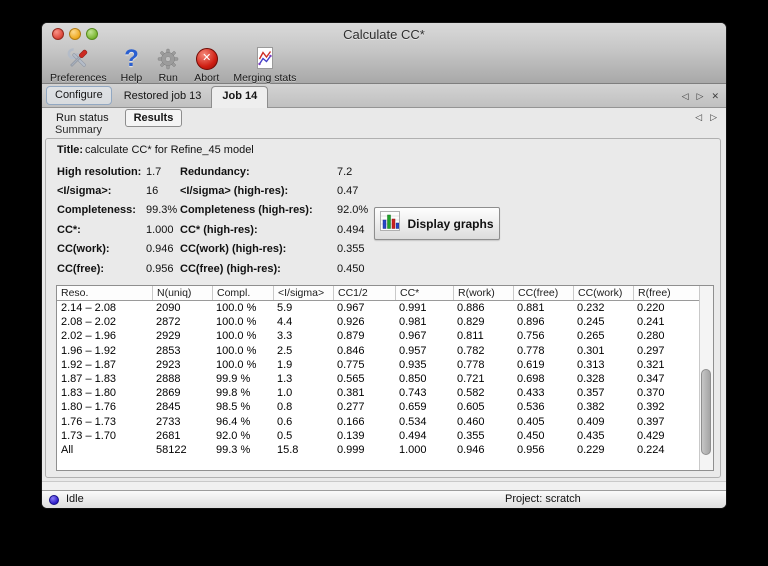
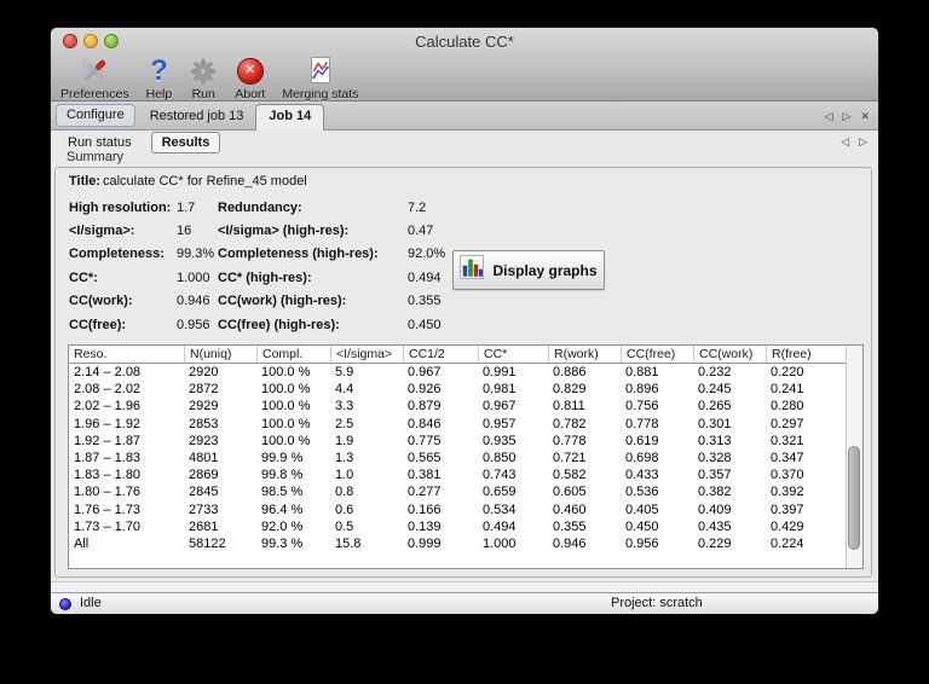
  Calculate CC*
  Preferences
  ?
  Help
  Run
  ✕
  Abort
  Merging stats
  Configure
  Restored job 13
  Job 14
  ◁
  ▷
  ✕
  Run status
  Results
  ◁
  ▷
  Summary
  Title: calculate CC* for Refine_45 model
  High resolution:
  1.7
  Redundancy:
  7.2
  <I/sigma>:
  16
  <I/sigma> (high-res):
  0.47
  Completeness:
  99.3%
  Completeness (high-res):
  92.0%
  CC*:
  1.000
  CC* (high-res):
  0.494
  CC(work):
  0.946
  CC(work) (high-res):
  0.355
  CC(free):
  0.956
  CC(free) (high-res):
  0.450
  Display graphs
  Reso.
  N(uniq)
  Compl.
  <I/sigma>
  CC1/2
  CC*
  R(work)
  CC(free)
  CC(work)
  R(free)
  2.14 – 2.08
- 2090
+ 2920
  100.0 %
  5.9
  0.967
  0.991
  0.886
  0.881
  0.232
  0.220
  2.08 – 2.02
  2872
  100.0 %
  4.4
  0.926
  0.981
  0.829
  0.896
  0.245
  0.241
  2.02 – 1.96
  2929
  100.0 %
  3.3
  0.879
  0.967
  0.811
  0.756
  0.265
  0.280
  1.96 – 1.92
  2853
  100.0 %
  2.5
  0.846
  0.957
  0.782
  0.778
  0.301
  0.297
  1.92 – 1.87
  2923
  100.0 %
  1.9
  0.775
  0.935
  0.778
  0.619
  0.313
  0.321
  1.87 – 1.83
- 2888
+ 4801
  99.9 %
  1.3
  0.565
  0.850
  0.721
  0.698
  0.328
  0.347
  1.83 – 1.80
  2869
  99.8 %
  1.0
  0.381
  0.743
  0.582
  0.433
  0.357
  0.370
  1.80 – 1.76
  2845
  98.5 %
  0.8
  0.277
  0.659
  0.605
  0.536
  0.382
  0.392
  1.76 – 1.73
  2733
  96.4 %
  0.6
  0.166
  0.534
  0.460
  0.405
  0.409
  0.397
  1.73 – 1.70
  2681
  92.0 %
  0.5
  0.139
  0.494
  0.355
  0.450
  0.435
  0.429
  All
  58122
  99.3 %
  15.8
  0.999
  1.000
  0.946
  0.956
  0.229
  0.224
  Idle
  Project: scratch
